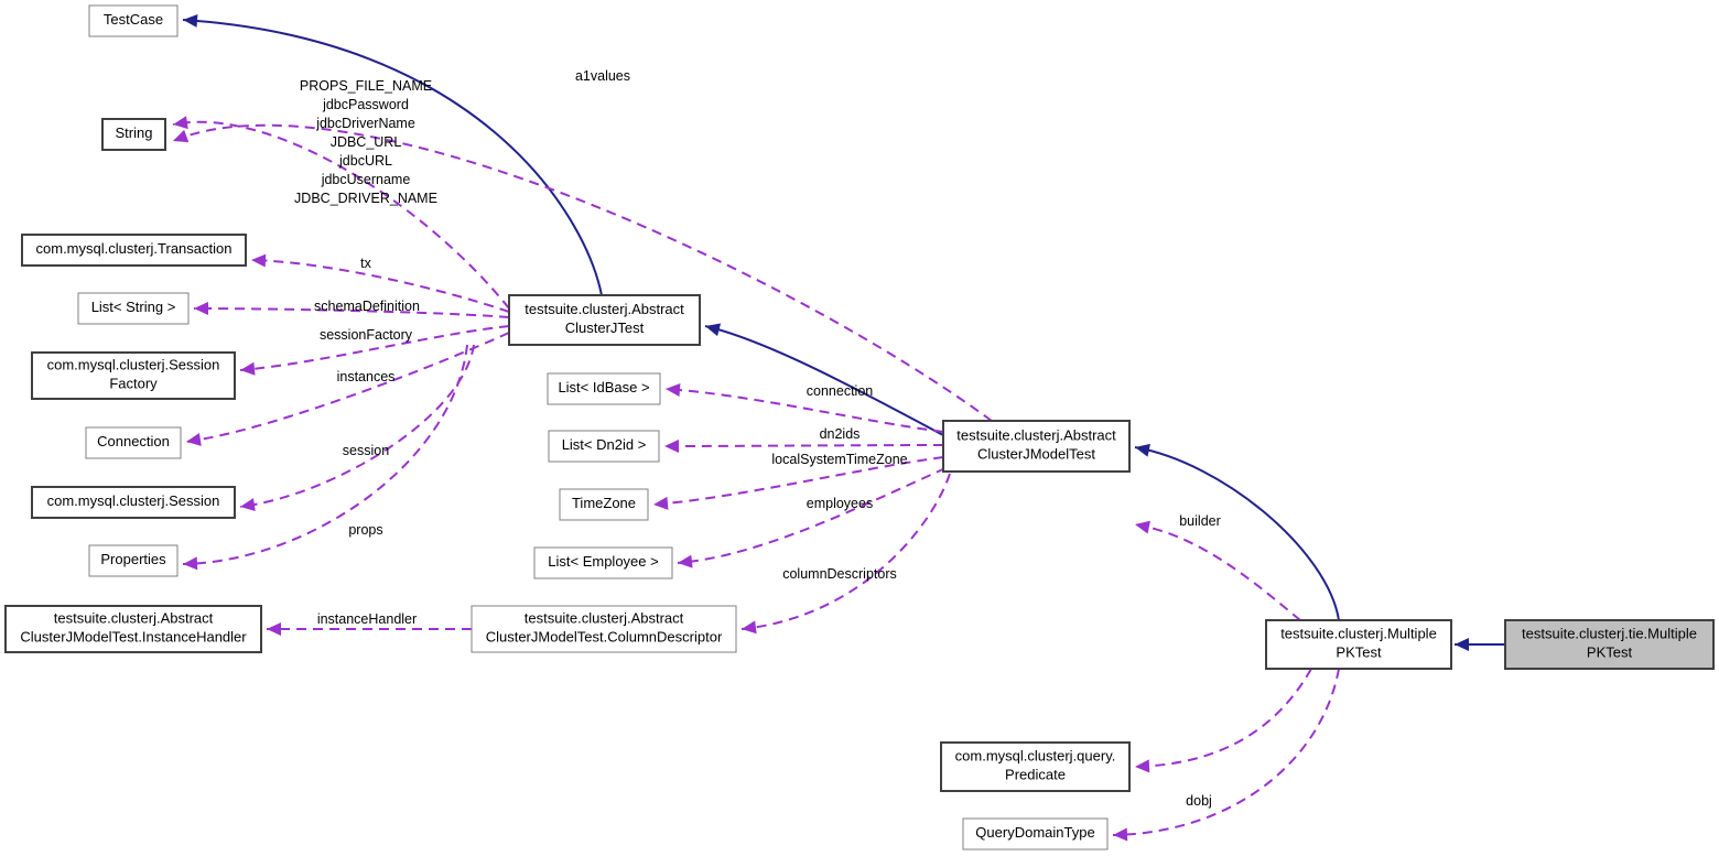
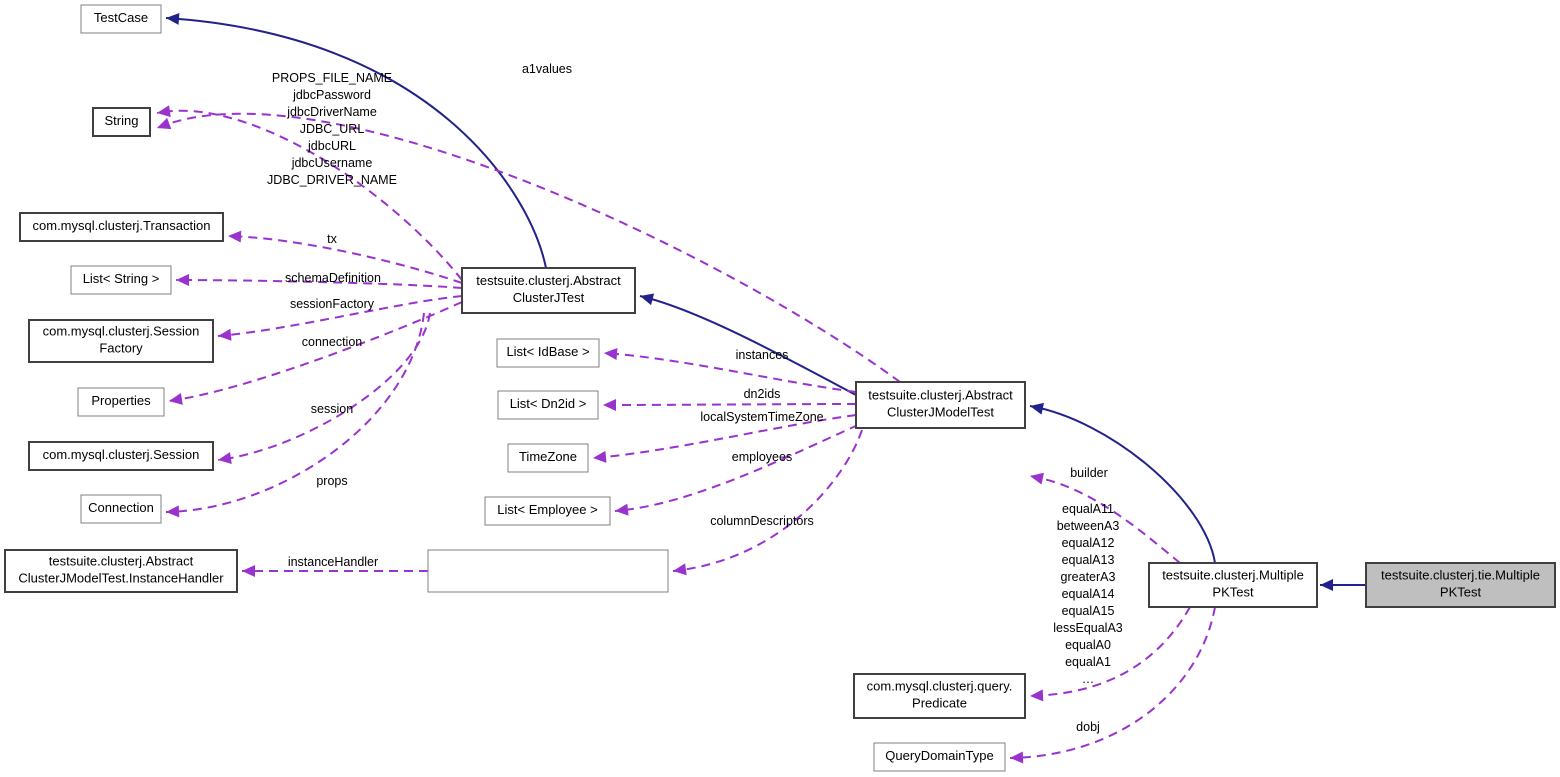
  TestCase
  String
  com.mysql.clusterj.Transaction
  List< String >
  com.mysql.clusterj.Session Factory
- Connection
+ Properties
  com.mysql.clusterj.Session
- Properties
+ Connection
  testsuite.clusterj.Abstract ClusterJModelTest.InstanceHandler
  testsuite.clusterj.Abstract ClusterJTest
  List< IdBase >
  List< Dn2id >
  TimeZone
  List< Employee >
- testsuite.clusterj.Abstract ClusterJModelTest.ColumnDescriptor
  testsuite.clusterj.Abstract ClusterJModelTest
  com.mysql.clusterj.query. Predicate
  QueryDomainType
  testsuite.clusterj.Multiple PKTest
  testsuite.clusterj.tie.Multiple PKTest
  PROPS_FILE_NAME jdbcPassword jdbcDriverName JDBC_URL jdbcURL jdbcUsername JDBC_DRIVER_NAME
  a1values
  tx
  schemaDefinition
  sessionFactory
- instances
+ connection
  session
  props
  instanceHandler
- connection
+ instances
  dn2ids
  localSystemTimeZone
  employees
  columnDescriptors
  builder
+ equalA11 betweenA3 equalA12 equalA13 greaterA3 equalA14 equalA15 lessEqualA3 equalA0 equalA1 …
  dobj
